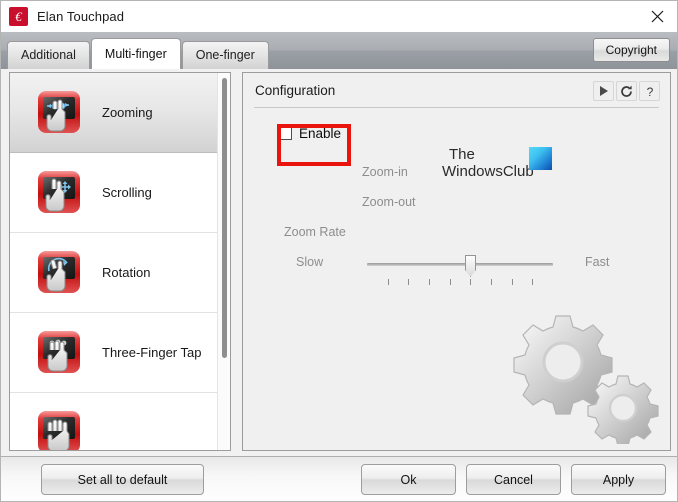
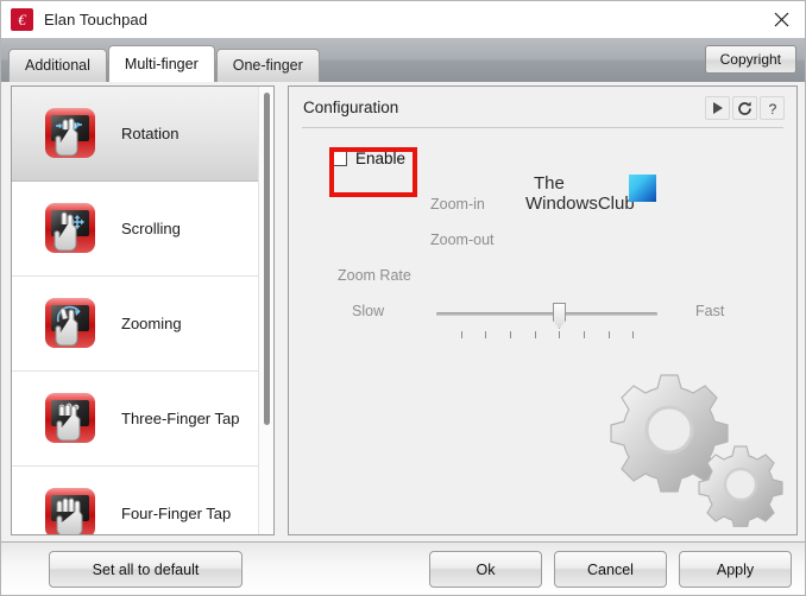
  €
  Elan Touchpad
  Additional
  Multi-finger
  One-finger
  Copyright
- Zooming
+ Rotation
  Scrolling
- Rotation
+ Zooming
  Three-Finger Tap
+ Four-Finger Tap
  Configuration
  ?
  Enable
  Zoom-in
  Zoom-out
  The
  WindowsClub
  Zoom Rate
  Slow
  Fast
  Set all to default
  Ok
  Cancel
  Apply
